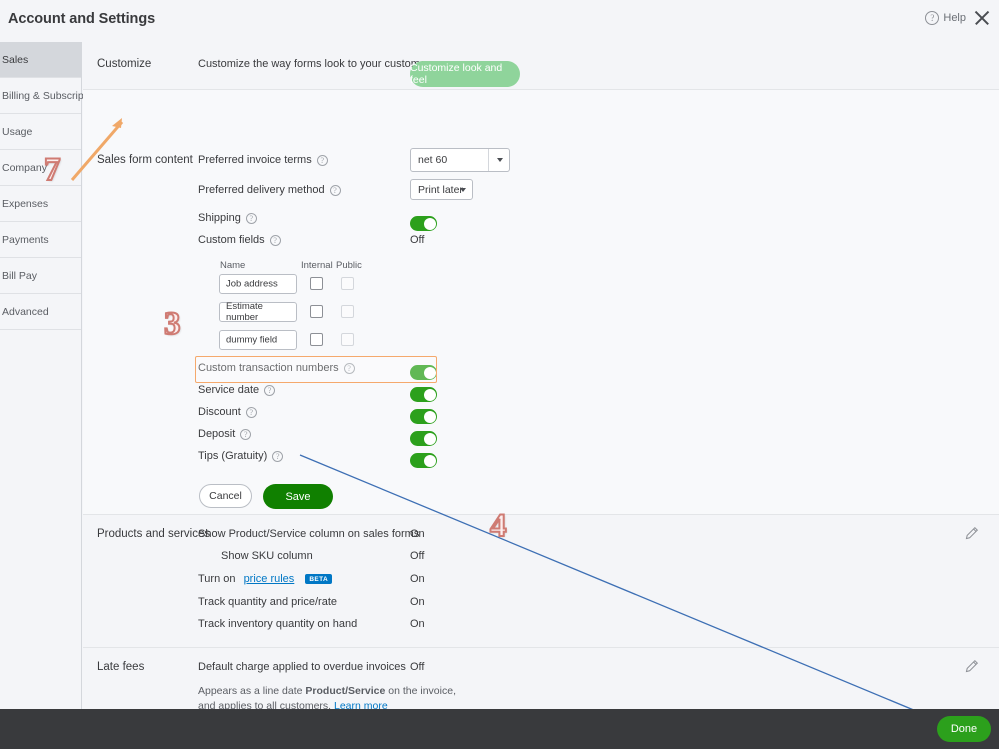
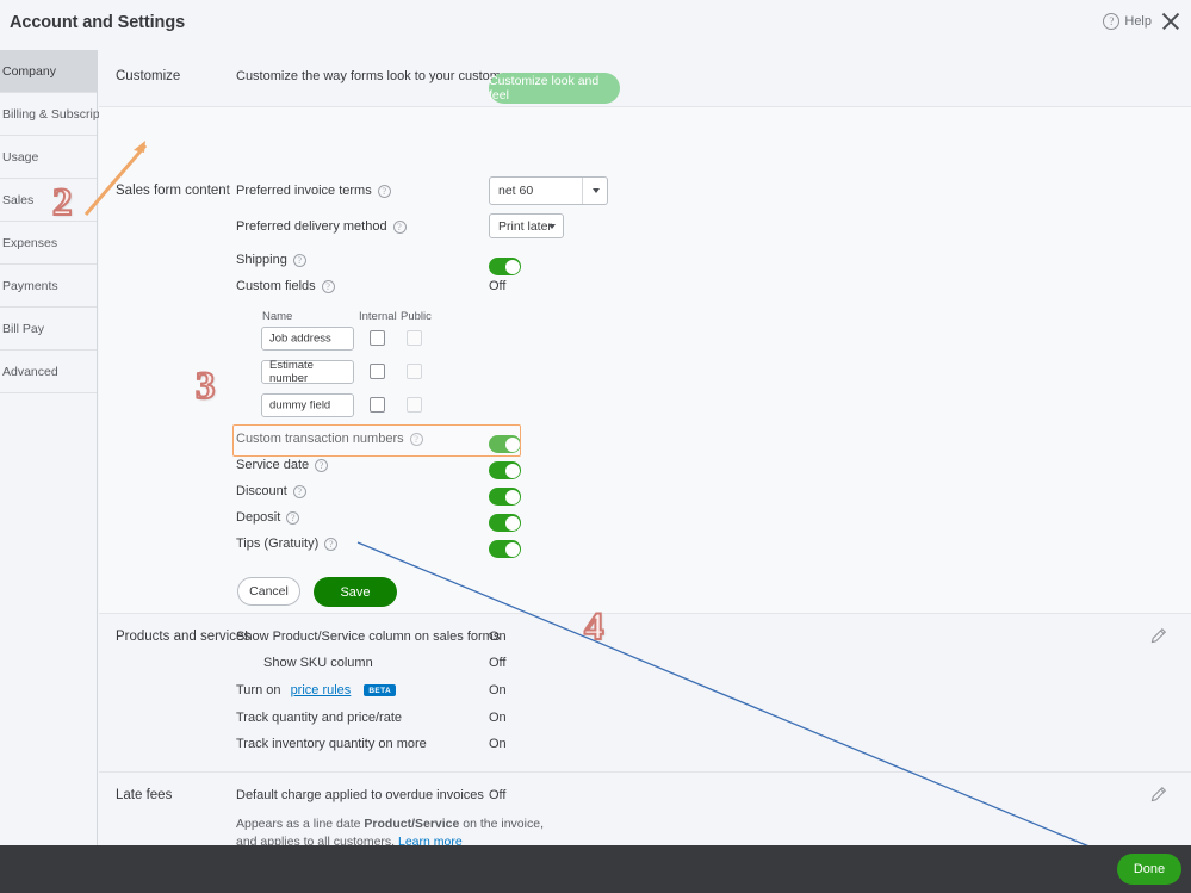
  Account and Settings
  ?
  Help
- Sales
+ Company
  Billing & Subscrip
  Usage
- Company
+ Sales
  Expenses
  Payments
  Bill Pay
  Advanced
  Customize
  Customize the way forms look to your custo
  Customize look and feel
  Sales form content
  Preferred invoice terms
  ?
  net 60
  Preferred delivery method
  ?
  Print later
  Shipping
  ?
  Custom fields
  ?
  Off
  Name
  Internal
  Public
  Job address
  Estimate number
  dummy field
  Custom transaction numbers
  ?
  Service date
  ?
  Discount
  ?
  Deposit
  ?
  Tips (Gratuity)
  ?
  Cancel
  Save
  Products and services
  Show Product/Service column on sales forms
  On
  Show SKU column
  Off
  Turn on
  price rules
  On
  Track quantity and price/rate
  On
- Track inventory quantity on hand
+ Track inventory quantity on more
  On
  Late fees
  Default charge applied to overdue invoices
  Off
  Appears as a line date Product/Service on the invoice,
  and applies to all customers. Learn more
- 7
+ 2
  3
  4
  Done
